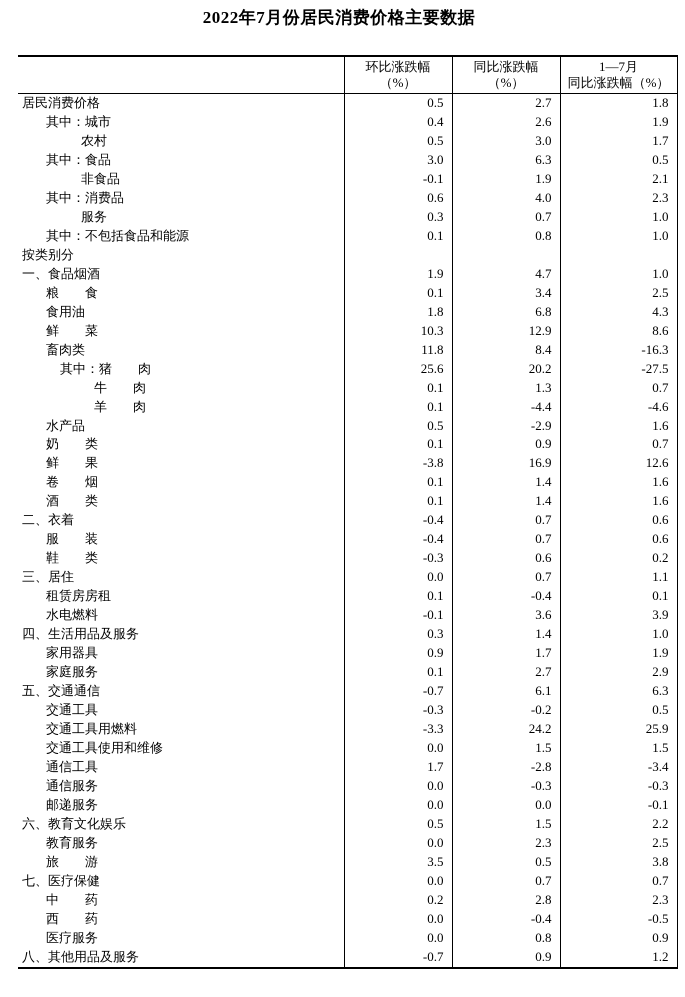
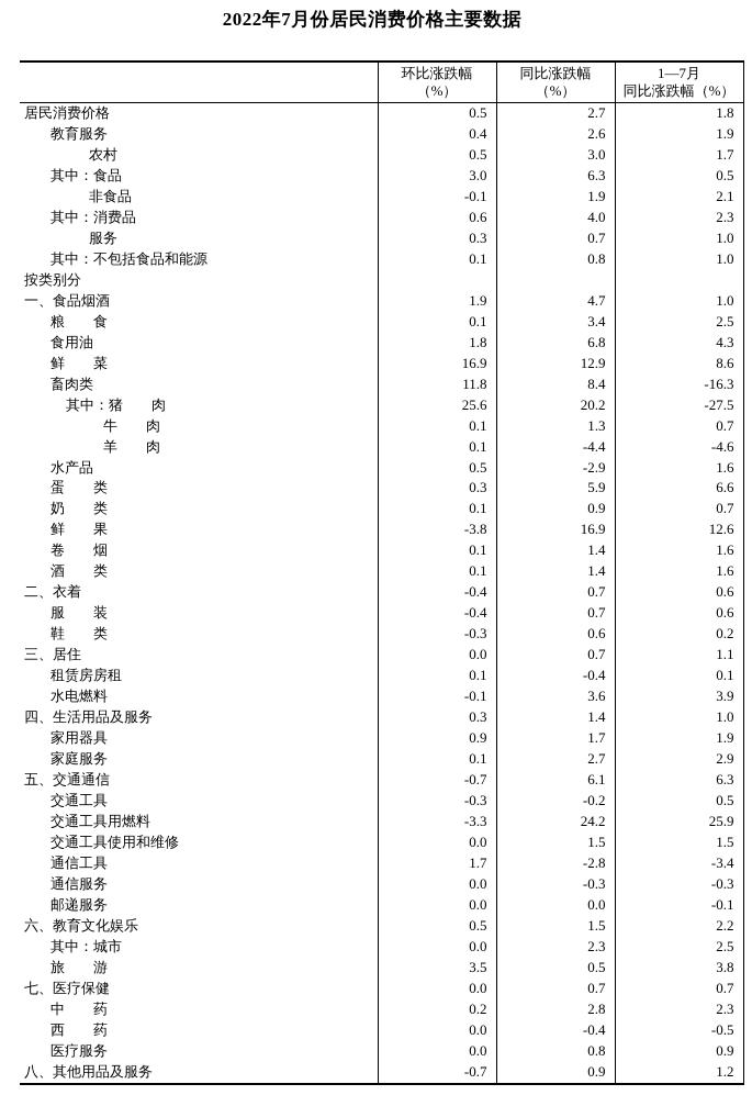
  2022年7月份居民消费价格主要数据
  	环比涨跌幅 （%）	同比涨跌幅 （%）	1—7月 同比涨跌幅（%）
  居民消费价格	0.5	2.7	1.8
- 其中：城市	0.4	2.6	1.9
+ 教育服务	0.4	2.6	1.9
  农村	0.5	3.0	1.7
  其中：食品	3.0	6.3	0.5
  非食品	-0.1	1.9	2.1
  其中：消费品	0.6	4.0	2.3
  服务	0.3	0.7	1.0
  其中：不包括食品和能源	0.1	0.8	1.0
  按类别分
  一、食品烟酒	1.9	4.7	1.0
  粮 食	0.1	3.4	2.5
  食用油	1.8	6.8	4.3
- 鲜 菜	10.3	12.9	8.6
+ 鲜 菜	16.9	12.9	8.6
  畜肉类	11.8	8.4	-16.3
  其中：猪 肉	25.6	20.2	-27.5
  牛 肉	0.1	1.3	0.7
  羊 肉	0.1	-4.4	-4.6
  水产品	0.5	-2.9	1.6
+ 蛋 类	0.3	5.9	6.6
  奶 类	0.1	0.9	0.7
  鲜 果	-3.8	16.9	12.6
  卷 烟	0.1	1.4	1.6
  酒 类	0.1	1.4	1.6
  二、衣着	-0.4	0.7	0.6
  服 装	-0.4	0.7	0.6
  鞋 类	-0.3	0.6	0.2
  三、居住	0.0	0.7	1.1
  租赁房房租	0.1	-0.4	0.1
  水电燃料	-0.1	3.6	3.9
  四、生活用品及服务	0.3	1.4	1.0
  家用器具	0.9	1.7	1.9
  家庭服务	0.1	2.7	2.9
  五、交通通信	-0.7	6.1	6.3
  交通工具	-0.3	-0.2	0.5
  交通工具用燃料	-3.3	24.2	25.9
  交通工具使用和维修	0.0	1.5	1.5
  通信工具	1.7	-2.8	-3.4
  通信服务	0.0	-0.3	-0.3
  邮递服务	0.0	0.0	-0.1
  六、教育文化娱乐	0.5	1.5	2.2
- 教育服务	0.0	2.3	2.5
+ 其中：城市	0.0	2.3	2.5
  旅 游	3.5	0.5	3.8
  七、医疗保健	0.0	0.7	0.7
  中 药	0.2	2.8	2.3
  西 药	0.0	-0.4	-0.5
  医疗服务	0.0	0.8	0.9
  八、其他用品及服务	-0.7	0.9	1.2
